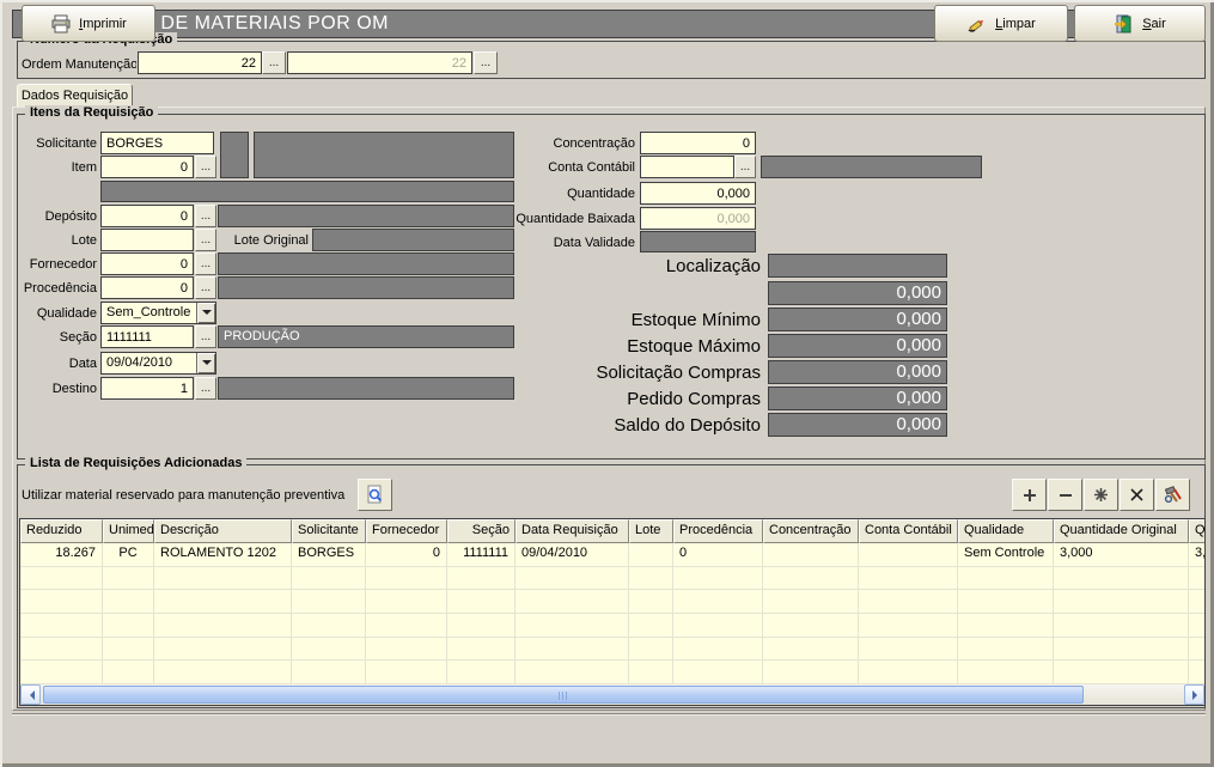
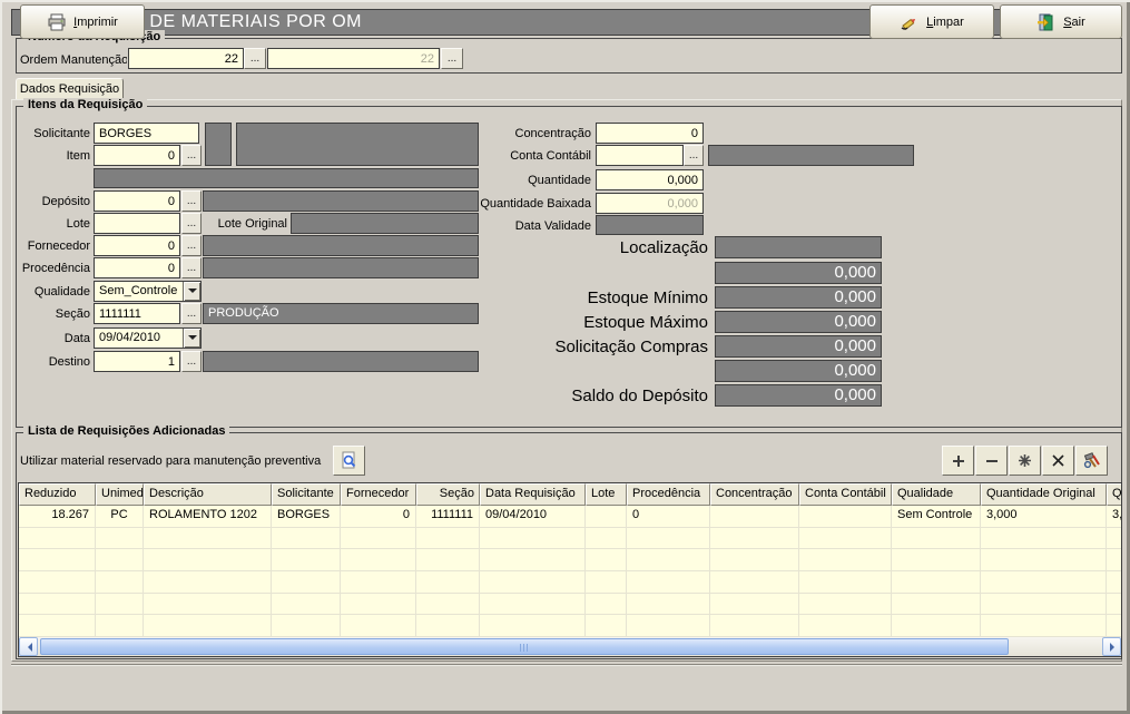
  Ordem Manutenção
  22
  ...
  22
  ...
  Dados Requisição
  Itens da Requisição
  Solicitante
  Item
  Depósito
  Lote
  Fornecedor
  Procedência
  Qualidade
  Seção
  Data
  Destino
  BORGES
  0
  ...
  0
  ...
  ...
  Lote Original
  0
  ...
  0
  ...
  Sem_Controle
  1111111
  ...
  PRODUÇÃO
  09/04/2010
  1
  ...
  Concentração
  Conta Contábil
  Quantidade
  Quantidade Baixada
  Data Validade
  0
  ...
  0,000
  0,000
  Localização
  0,000
  Estoque Mínimo
  0,000
  Estoque Máximo
  0,000
  Solicitação Compras
  0,000
- Pedido Compras
  0,000
  Saldo do Depósito
  0,000
  Lista de Requisições Adicionadas
  Utilizar material reservado para manutenção preventiva
  Reduzido
  Unimed
  Descrição
  Solicitante
  Fornecedor
  Seção
  Data Requisição
  Lote
  Procedência
  Concentração
  Conta Contábil
  Qualidade
  Quantidade Original
  18.267
  PC
  ROLAMENTO 1202
  BORGES
  0
  1111111
  09/04/2010
  0
  Sem Controle
  3,000
  3,
  Imprimir
  Limpar
  Sair
